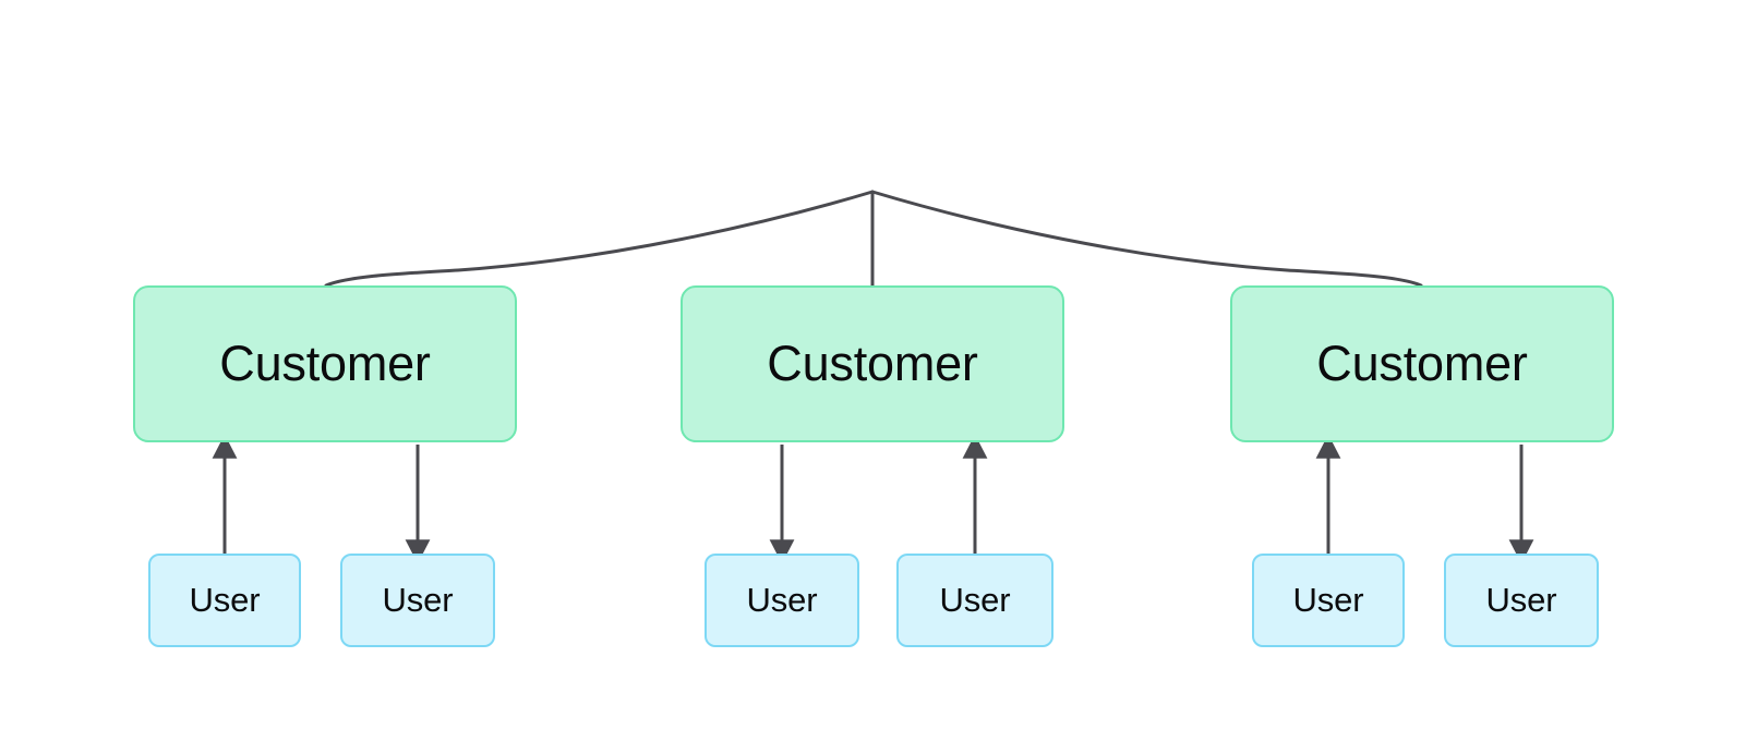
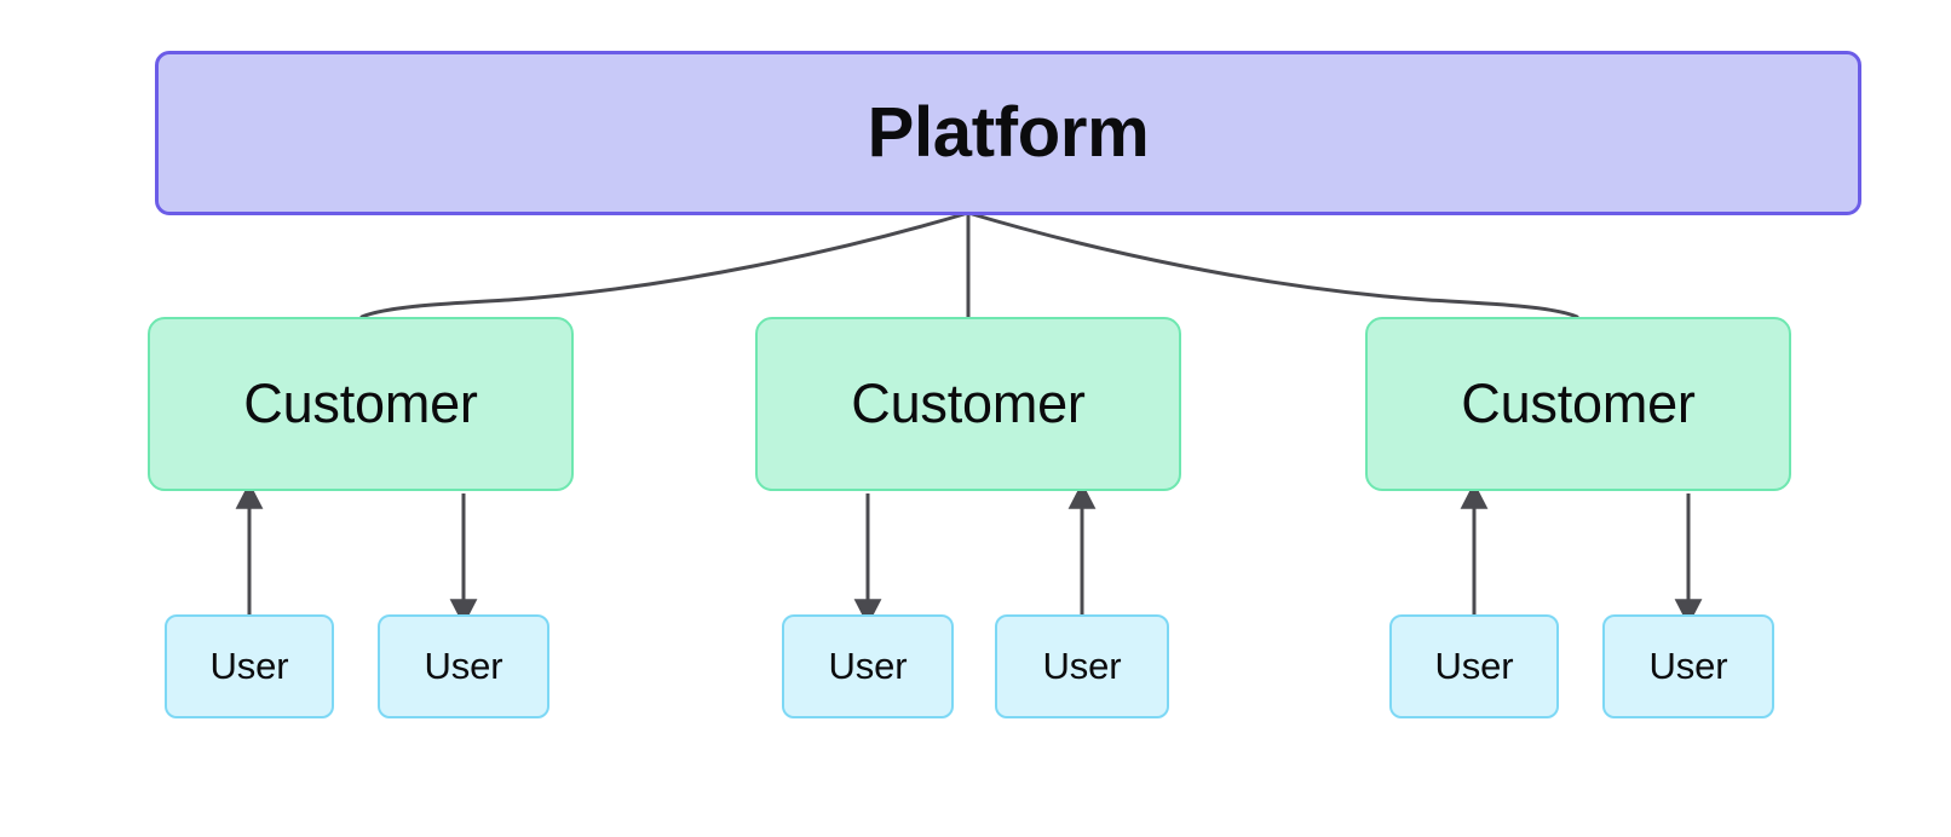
+ Platform
  Customer
  Customer
  Customer
  User
  User
  User
  User
  User
  User
